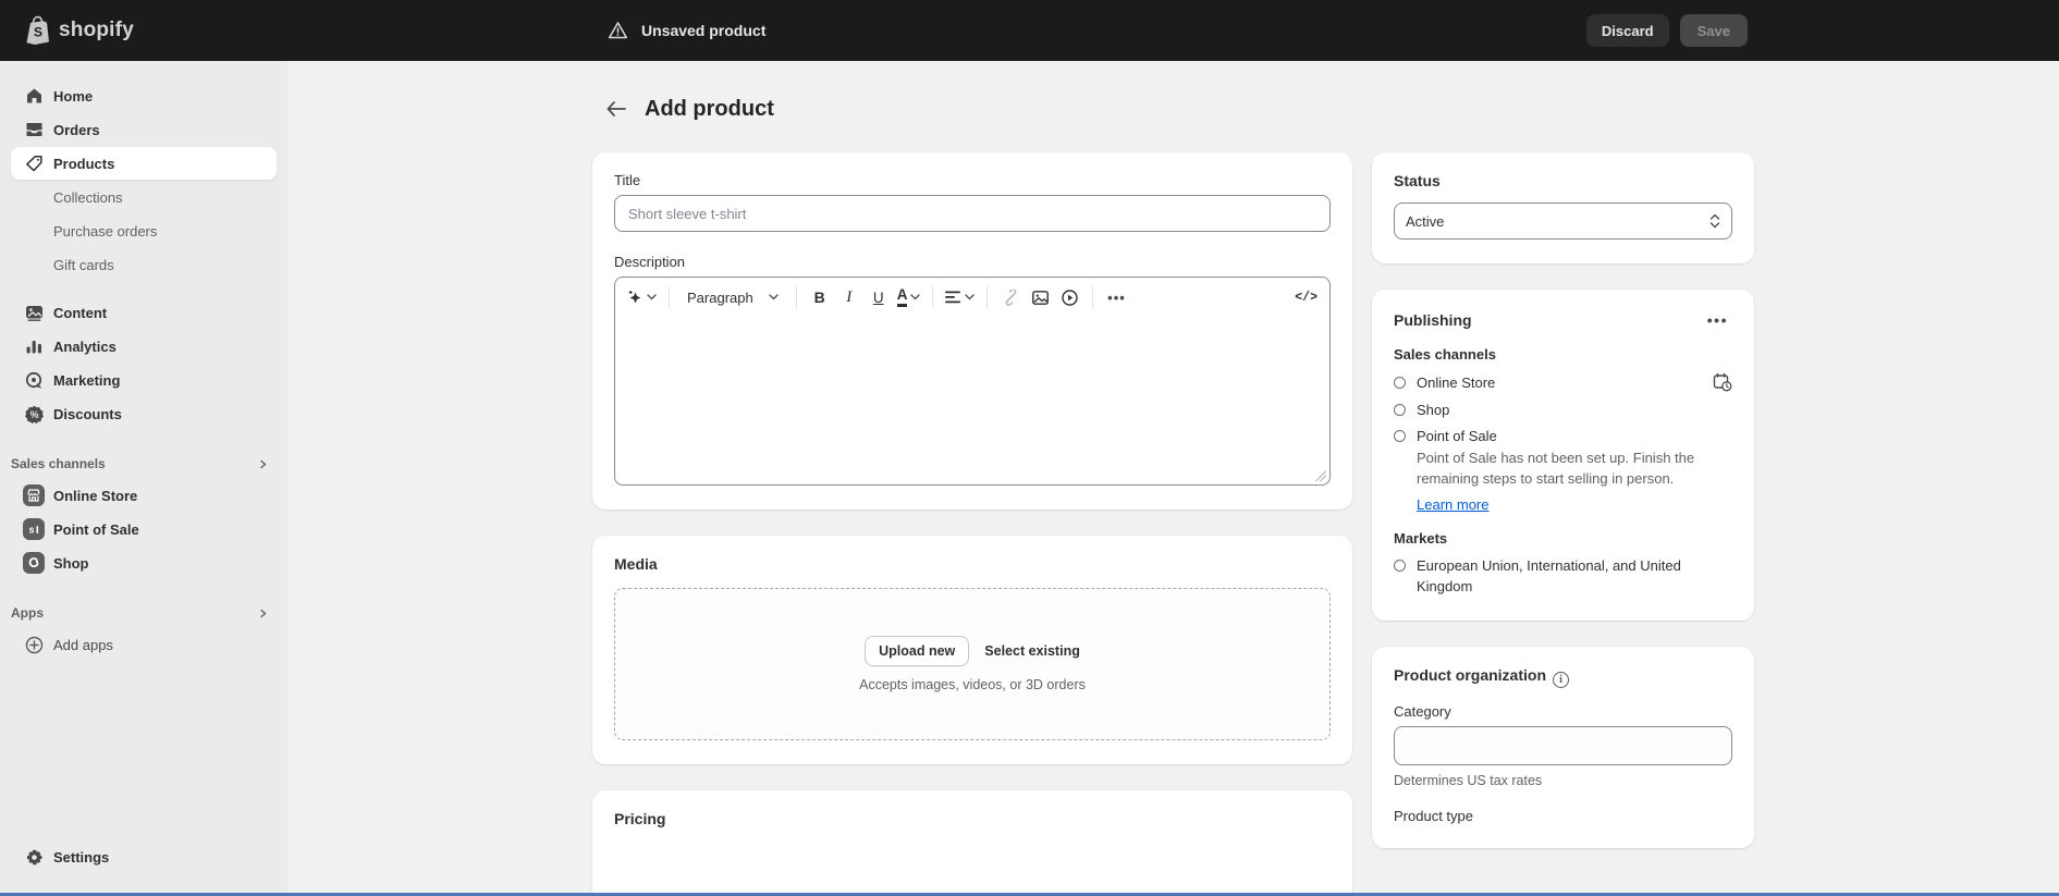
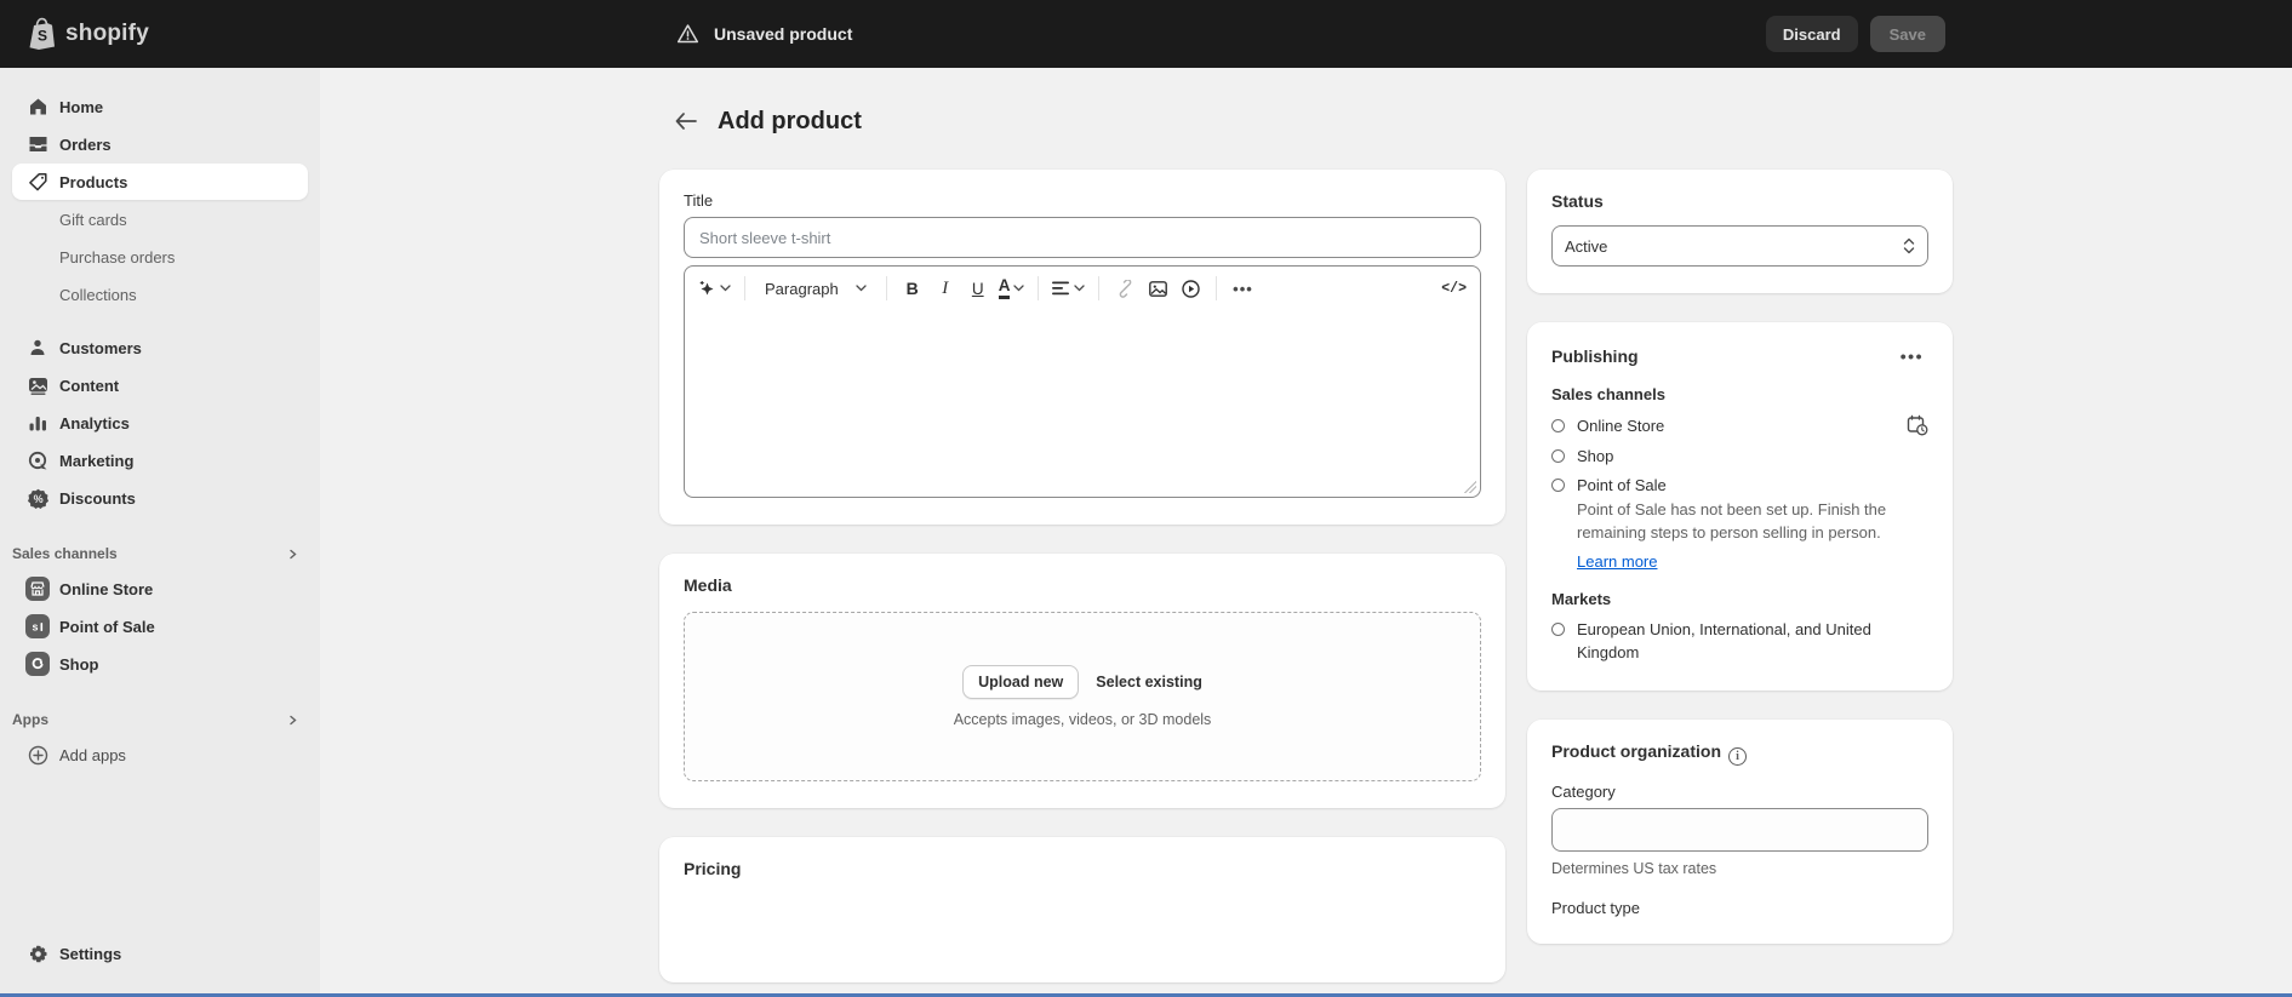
  S
  shopify
  Unsaved product
  Discard
  Save
  Home
  Orders
  Products
- Collections
+ Gift cards
  Purchase orders
- Gift cards
+ Collections
+ Customers
  Content
  Analytics
  Marketing
  %
  Discounts
  Sales channels
  Online Store
  s
  Point of Sale
  Shop
  Apps
  Add apps
  Settings
  Add product
  Title
  Short sleeve t-shirt
- Description
  Paragraph
  B
  I
  U
  A
  •••
  </>
  Media
  Upload new
  Select existing
- Accepts images, videos, or 3D orders
+ Accepts images, videos, or 3D models
  Pricing
  Status
  Active
  Publishing
  •••
  Sales channels
  Online Store
  Shop
  Point of Sale
- Point of Sale has not been set up. Finish the remaining steps to start selling in person.
+ Point of Sale has not been set up. Finish the remaining steps to person selling in person.
  Learn more
  Markets
  European Union, International, and United Kingdom
  Product organization i
  Category
  Determines US tax rates
  Product type
